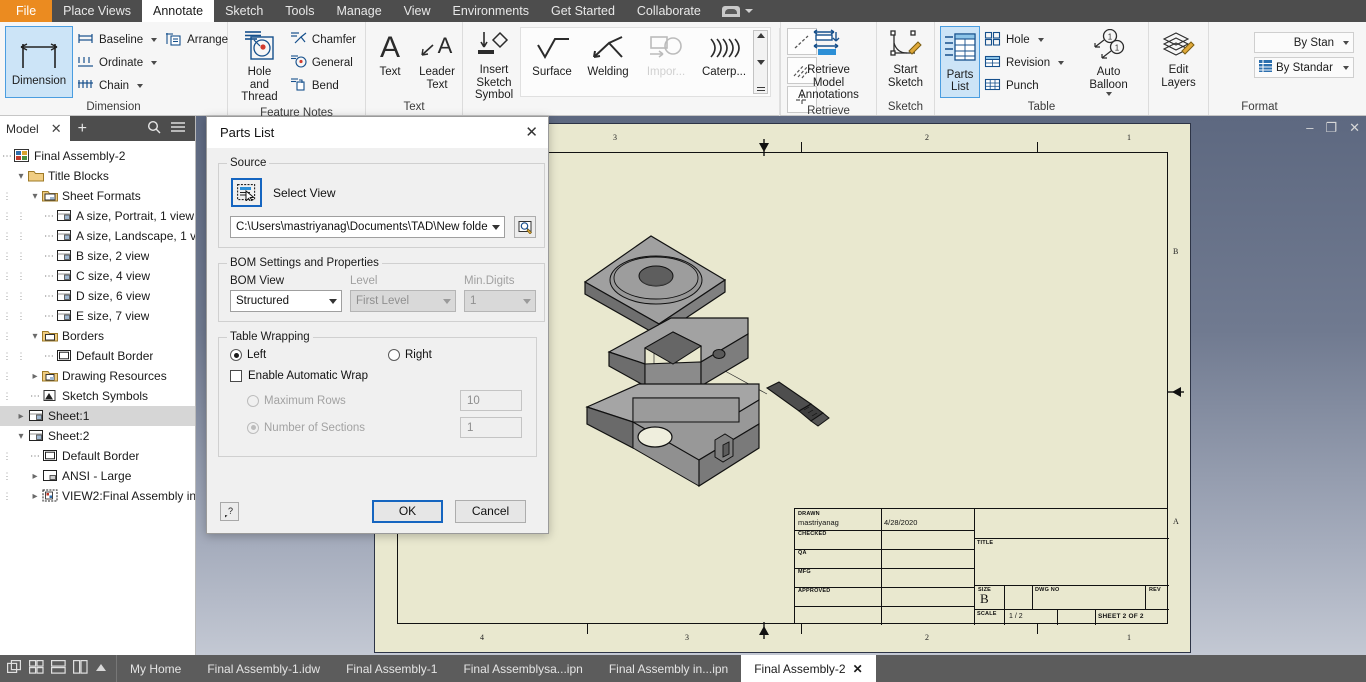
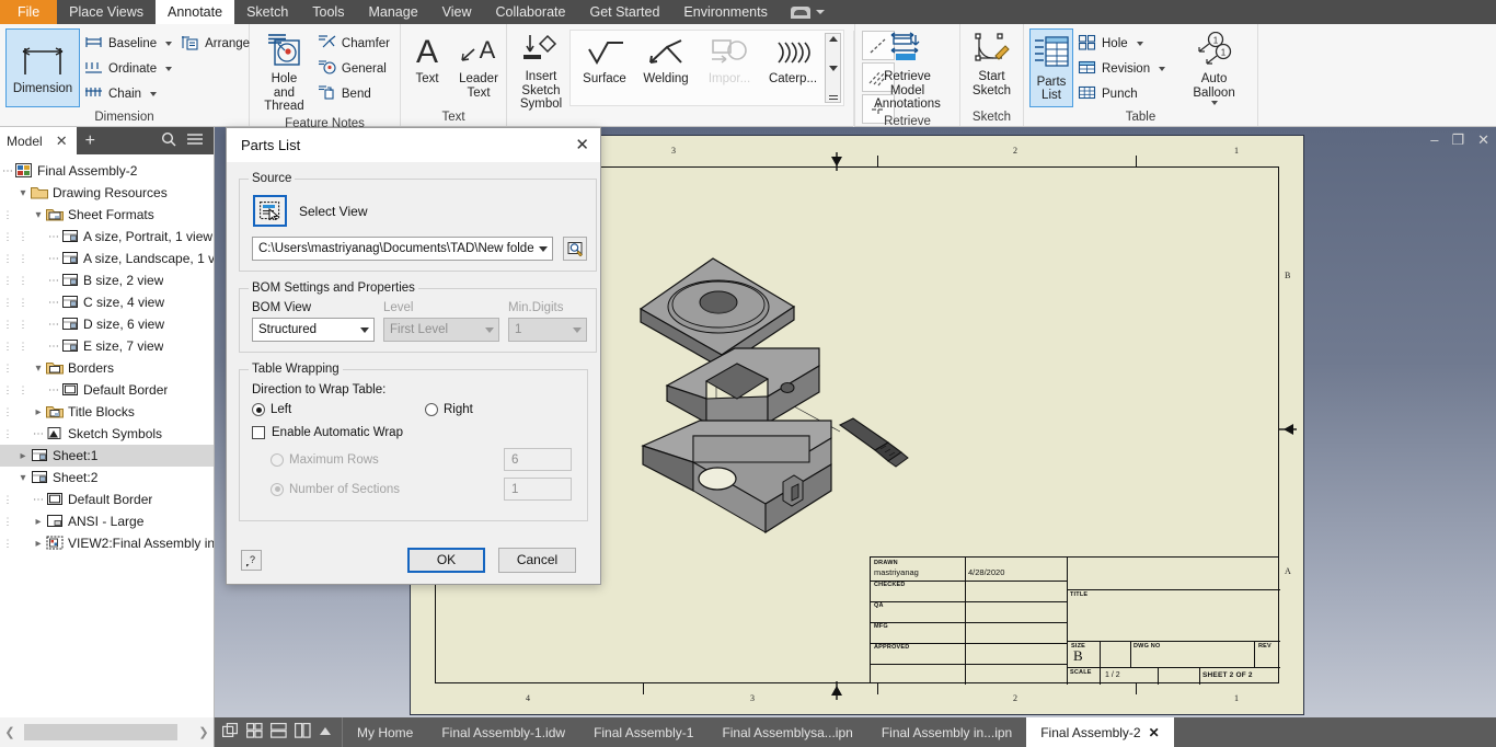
  File
  Place Views
  Annotate
  Sketch
  Tools
  Manage
  View
- Environments
+ Collaborate
  Get Started
- Collaborate
+ Environments
  Dimension
  Baseline
  Ordinate
  Chain
  Arrange
  Dimension
  Hole and
  Thread
  Chamfer
  General
  Bend
  Feature Notes
  A
  Text
  A
  Leader
  Text
  Text
  Insert
  Sketch Symbol
  Surface
  Welding
  Impor...
  Caterp...
  Retrieve Model
  Annotations
  Retrieve
  Start
  Sketch
  Sketch
  Parts
  List
  Hole
  Revision
  Punch
  1
  1
  Auto Balloon
  Table
- Edit
- Layers
- By Stan
- By Standar
- Format
  Model
  ✕
  +
  ⋯
  Final Assembly-2
  ▾
- Title Blocks
+ Drawing Resources
  ⋮
  ▾
  Sheet Formats
  ⋮
  ⋮
  ⋯
  A size, Portrait, 1 view
  ⋮
  ⋮
  ⋯
  A size, Landscape, 1 v
  ⋮
  ⋮
  ⋯
  B size, 2 view
  ⋮
  ⋮
  ⋯
  C size, 4 view
  ⋮
  ⋮
  ⋯
  D size, 6 view
  ⋮
  ⋮
  ⋯
  E size, 7 view
  ⋮
  ▾
  Borders
  ⋮
  ⋮
  ⋯
  Default Border
  ⋮
  ▸
- Drawing Resources
+ Title Blocks
  ⋮
  ⋯
  Sketch Symbols
  ▸
  Sheet:1
  ▾
  Sheet:2
  ⋮
  ⋯
  Default Border
  ⋮
  ▸
  ANSI - Large
  ⋮
  ▸
  VIEW2:Final Assembly in
  –
  ❐
  ✕
  3
  2
  1
  4
  3
  2
  1
  B
  A
  mastriyanag
  4/28/2020
  B
  Parts List
  ✕
  Source
  Select View
  C:\Users\mastriyanag\Documents\TAD\New folde
  BOM Settings and Properties
  BOM View
  Structured
  Level
  First Level
  Min.Digits
  1
  Table Wrapping
+ Direction to Wrap Table:
  Left
  Right
  Enable Automatic Wrap
  Maximum Rows
- 10
+ 6
  Number of Sections
  1
  ?
  OK
  Cancel
+ ❮
+ ❯
  My Home
  Final Assembly-1.idw
  Final Assembly-1
  Final Assemblysa...ipn
  Final Assembly in...ipn
  Final Assembly-2
  ✕
